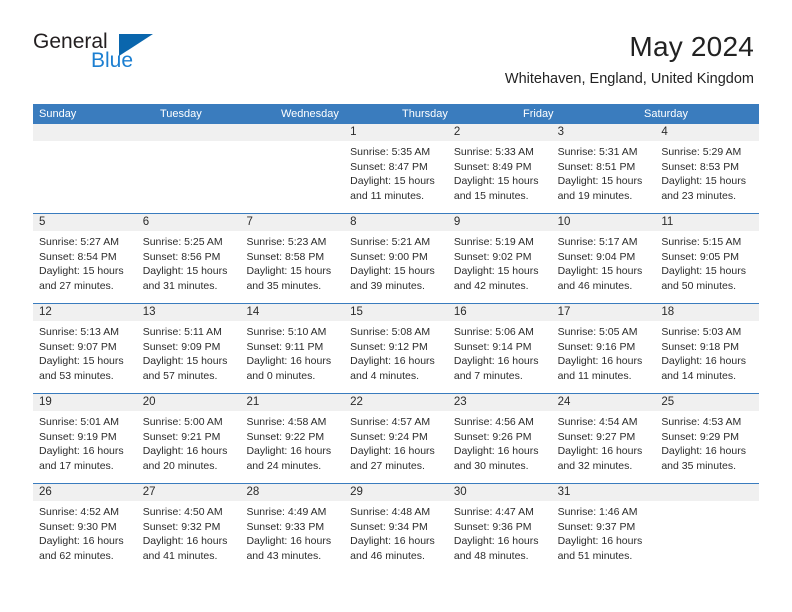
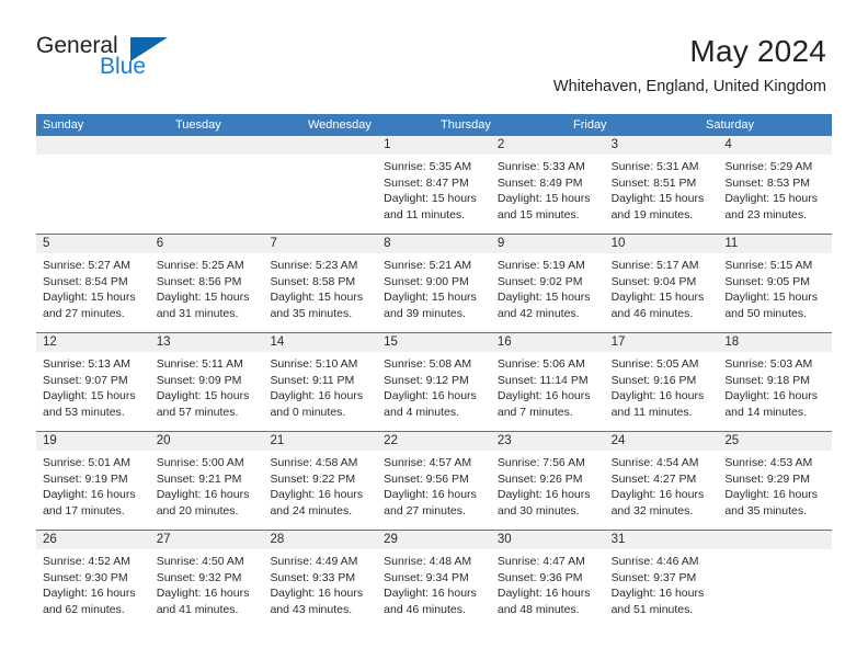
  General
  Blue
  May 2024
  Whitehaven, England, United Kingdom
  Sunday
  Tuesday
  Wednesday
  Thursday
  Friday
  Saturday
  1
  2
  3
  4
  Sunrise: 5:35 AM
  Sunset: 8:47 PM
  Daylight: 15 hours
  and 11 minutes.
  Sunrise: 5:33 AM
  Sunset: 8:49 PM
  Daylight: 15 hours
  and 15 minutes.
  Sunrise: 5:31 AM
  Sunset: 8:51 PM
  Daylight: 15 hours
  and 19 minutes.
  Sunrise: 5:29 AM
  Sunset: 8:53 PM
  Daylight: 15 hours
  and 23 minutes.
  5
  6
  7
  8
  9
  10
  11
  Sunrise: 5:27 AM
  Sunset: 8:54 PM
  Daylight: 15 hours
  and 27 minutes.
  Sunrise: 5:25 AM
  Sunset: 8:56 PM
  Daylight: 15 hours
  and 31 minutes.
  Sunrise: 5:23 AM
  Sunset: 8:58 PM
  Daylight: 15 hours
  and 35 minutes.
  Sunrise: 5:21 AM
  Sunset: 9:00 PM
  Daylight: 15 hours
  and 39 minutes.
  Sunrise: 5:19 AM
  Sunset: 9:02 PM
  Daylight: 15 hours
  and 42 minutes.
  Sunrise: 5:17 AM
  Sunset: 9:04 PM
  Daylight: 15 hours
  and 46 minutes.
  Sunrise: 5:15 AM
  Sunset: 9:05 PM
  Daylight: 15 hours
  and 50 minutes.
  12
  13
  14
  15
  16
  17
  18
  Sunrise: 5:13 AM
  Sunset: 9:07 PM
  Daylight: 15 hours
  and 53 minutes.
  Sunrise: 5:11 AM
  Sunset: 9:09 PM
  Daylight: 15 hours
  and 57 minutes.
  Sunrise: 5:10 AM
  Sunset: 9:11 PM
  Daylight: 16 hours
  and 0 minutes.
  Sunrise: 5:08 AM
  Sunset: 9:12 PM
  Daylight: 16 hours
  and 4 minutes.
  Sunrise: 5:06 AM
- Sunset: 9:14 PM
+ Sunset: 11:14 PM
  Daylight: 16 hours
  and 7 minutes.
  Sunrise: 5:05 AM
  Sunset: 9:16 PM
  Daylight: 16 hours
  and 11 minutes.
  Sunrise: 5:03 AM
  Sunset: 9:18 PM
  Daylight: 16 hours
  and 14 minutes.
  19
  20
  21
  22
  23
  24
  25
  Sunrise: 5:01 AM
  Sunset: 9:19 PM
  Daylight: 16 hours
  and 17 minutes.
  Sunrise: 5:00 AM
  Sunset: 9:21 PM
  Daylight: 16 hours
  and 20 minutes.
  Sunrise: 4:58 AM
  Sunset: 9:22 PM
  Daylight: 16 hours
  and 24 minutes.
  Sunrise: 4:57 AM
- Sunset: 9:24 PM
+ Sunset: 9:56 PM
  Daylight: 16 hours
  and 27 minutes.
- Sunrise: 4:56 AM
+ Sunrise: 7:56 AM
  Sunset: 9:26 PM
  Daylight: 16 hours
  and 30 minutes.
  Sunrise: 4:54 AM
- Sunset: 9:27 PM
+ Sunset: 4:27 PM
  Daylight: 16 hours
  and 32 minutes.
  Sunrise: 4:53 AM
  Sunset: 9:29 PM
  Daylight: 16 hours
  and 35 minutes.
  26
  27
  28
  29
  30
  31
  Sunrise: 4:52 AM
  Sunset: 9:30 PM
  Daylight: 16 hours
  and 62 minutes.
  Sunrise: 4:50 AM
  Sunset: 9:32 PM
  Daylight: 16 hours
  and 41 minutes.
  Sunrise: 4:49 AM
  Sunset: 9:33 PM
  Daylight: 16 hours
  and 43 minutes.
  Sunrise: 4:48 AM
  Sunset: 9:34 PM
  Daylight: 16 hours
  and 46 minutes.
  Sunrise: 4:47 AM
  Sunset: 9:36 PM
  Daylight: 16 hours
  and 48 minutes.
- Sunrise: 1:46 AM
+ Sunrise: 4:46 AM
  Sunset: 9:37 PM
  Daylight: 16 hours
  and 51 minutes.
